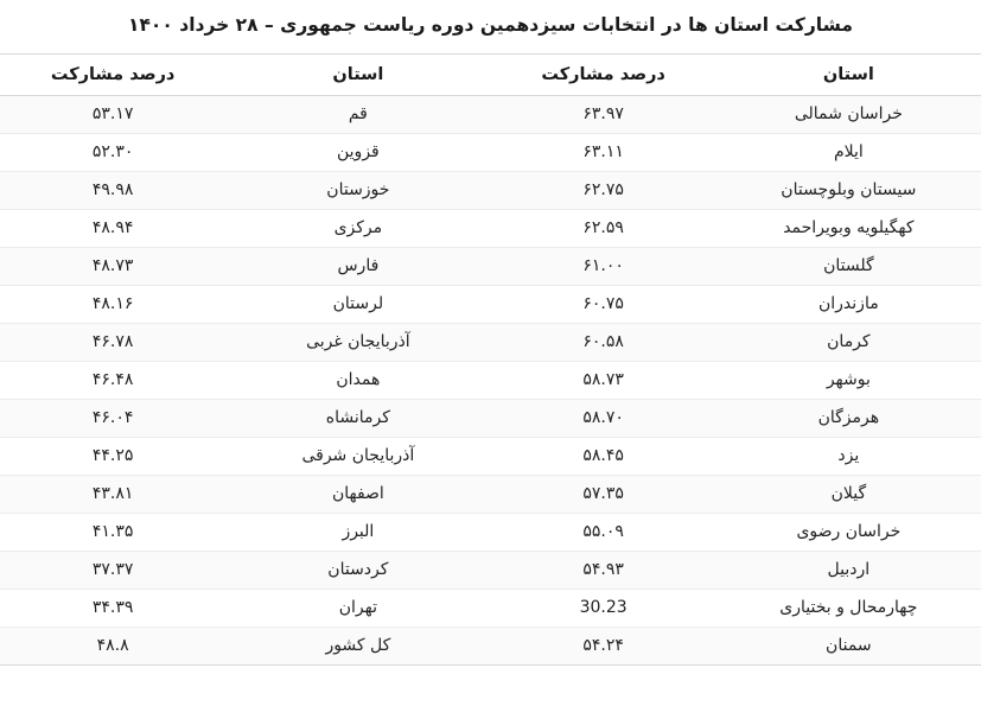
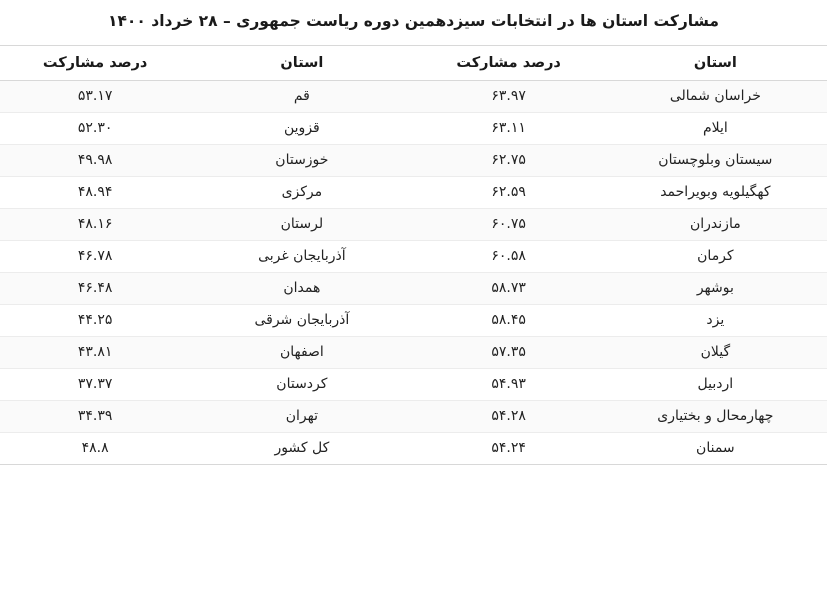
  مشارکت استان ها در انتخابات سیزدهمین دوره ریاست جمهوری – ۲۸ خرداد ۱۴۰۰
  استان	درصد مشارکت	استان	درصد مشارکت
  خراسان شمالی	۶۳.۹۷	قم	۵۳.۱۷
  ایلام	۶۳.۱۱	قزوین	۵۲.۳۰
  سیستان وبلوچستان	۶۲.۷۵	خوزستان	۴۹.۹۸
  کهگیلویه وبویراحمد	۶۲.۵۹	مرکزی	۴۸.۹۴
- گلستان	۶۱.۰۰	فارس	۴۸.۷۳
  مازندران	۶۰.۷۵	لرستان	۴۸.۱۶
  کرمان	۶۰.۵۸	آذربایجان غربی	۴۶.۷۸
  بوشهر	۵۸.۷۳	همدان	۴۶.۴۸
- هرمزگان	۵۸.۷۰	کرمانشاه	۴۶.۰۴
  یزد	۵۸.۴۵	آذربایجان شرقی	۴۴.۲۵
  گیلان	۵۷.۳۵	اصفهان	۴۳.۸۱
- خراسان رضوی	۵۵.۰۹	البرز	۴۱.۳۵
  اردبیل	۵۴.۹۳	کردستان	۳۷.۳۷
- چهارمحال و بختیاری	30.23	تهران	۳۴.۳۹
+ چهارمحال و بختیاری	۵۴.۲۸	تهران	۳۴.۳۹
  سمنان	۵۴.۲۴	کل کشور	۴۸.۸
